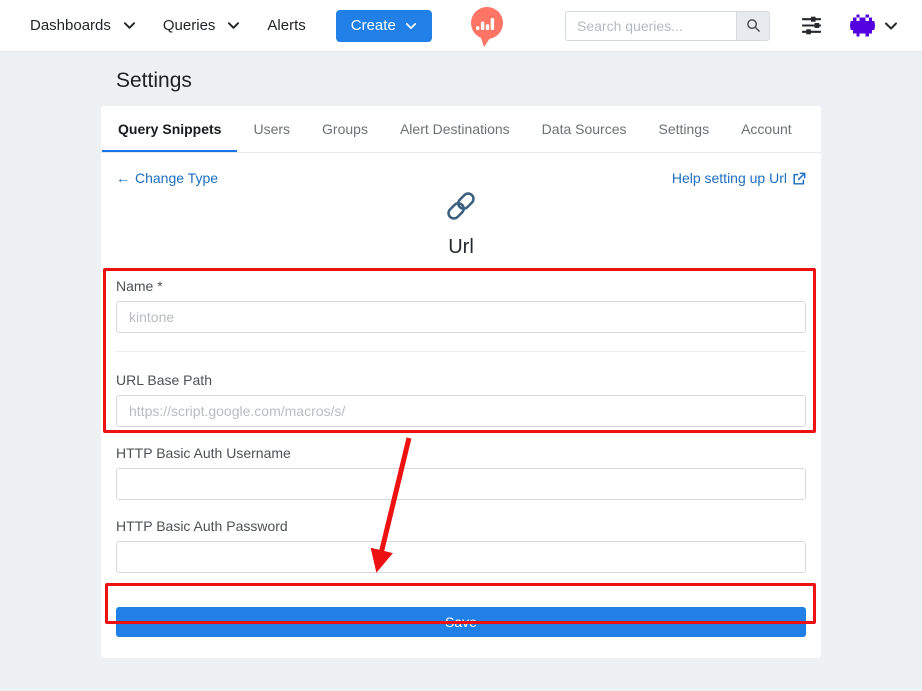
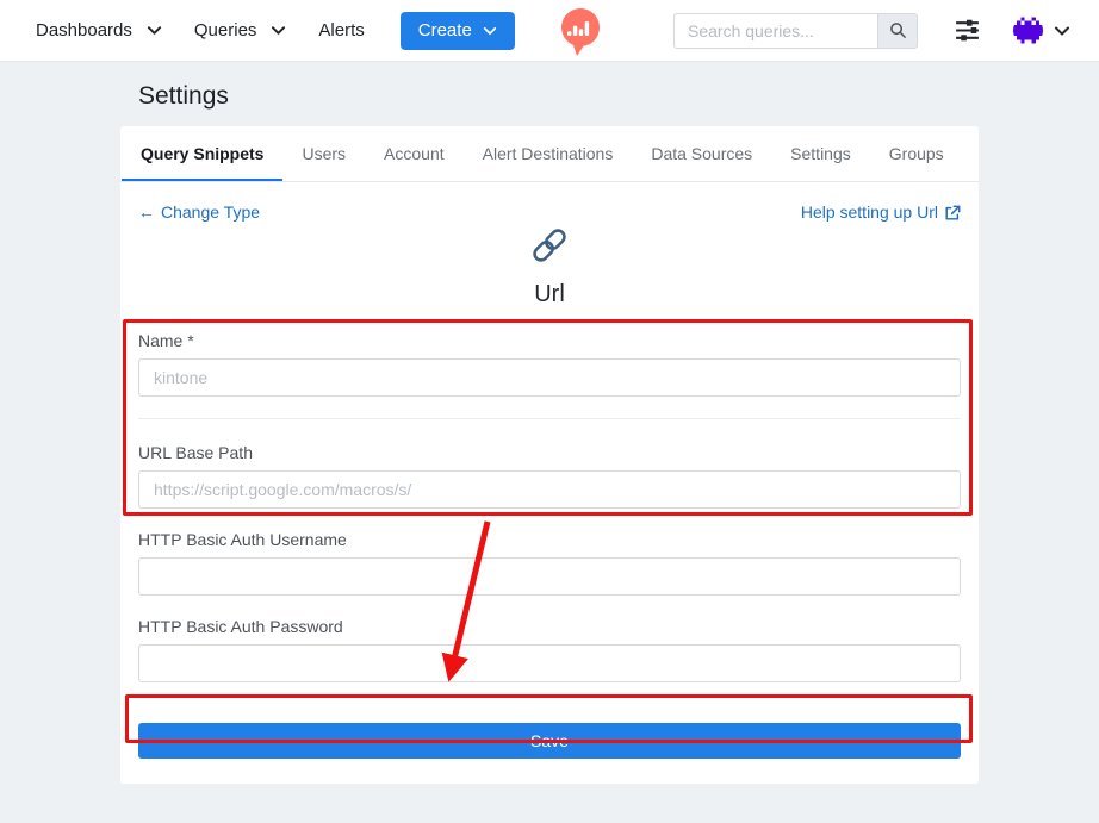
  Dashboards
  Queries
  Alerts
  Create
  Search queries...
  Settings
  Query Snippets
  Users
- Groups
+ Account
  Alert Destinations
  Data Sources
  Settings
- Account
+ Groups
  ←
  Change Type
  Help setting up Url
  Url
  Name *
  kintone
  URL Base Path
  https://script.google.com/macros/s/
  HTTP Basic Auth Username
  HTTP Basic Auth Password
  Save
